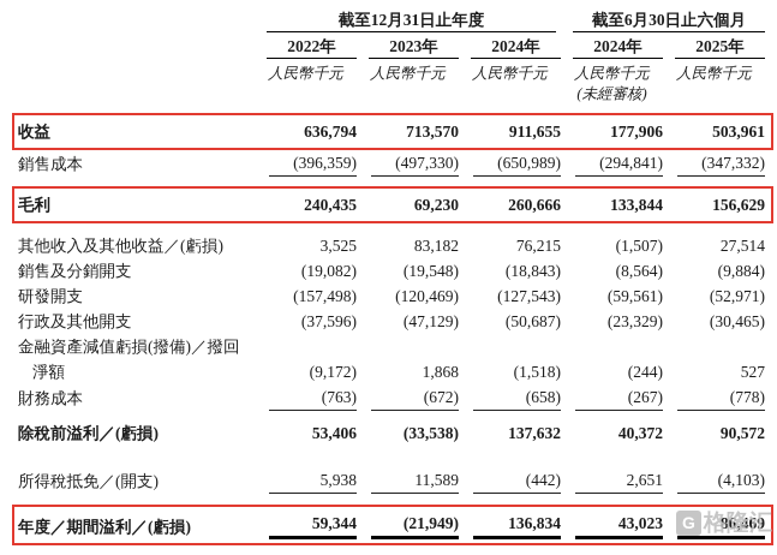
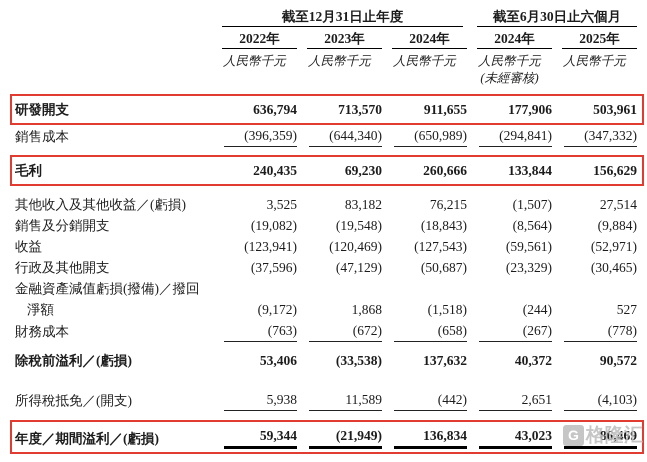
  截至12月31日止年度
  截至6月30日止六個月
  2022年
  2023年
  2024年
  2024年
  2025年
  人民幣千元
  人民幣千元
  人民幣千元
  人民幣千元
  人民幣千元
  (未經審核)
- 收益
+ 研發開支
  636,794
  713,570
  911,655
  177,906
  503,961
  銷售成本
  (396,359)
- (497,330)
+ (644,340)
  (650,989)
  (294,841)
  (347,332)
  毛利
  240,435
  69,230
  260,666
  133,844
  156,629
  其他收入及其他收益／(虧損)
  3,525
  83,182
  76,215
  (1,507)
  27,514
  銷售及分銷開支
  (19,082)
  (19,548)
  (18,843)
  (8,564)
  (9,884)
- 研發開支
+ 收益
- (157,498)
+ (123,941)
  (120,469)
  (127,543)
  (59,561)
  (52,971)
  行政及其他開支
  (37,596)
  (47,129)
  (50,687)
  (23,329)
  (30,465)
  金融資產減值虧損(撥備)／撥回
  淨額
  (9,172)
  1,868
  (1,518)
  (244)
  527
  財務成本
  (763)
  (672)
  (658)
  (267)
  (778)
  除稅前溢利／(虧損)
  53,406
  (33,538)
  137,632
  40,372
  90,572
  所得稅抵免／(開支)
  5,938
  11,589
  (442)
  2,651
  (4,103)
  年度／期間溢利／(虧損)
  59,344
  (21,949)
  136,834
  43,023
  86,469
  G
  格隆汇
